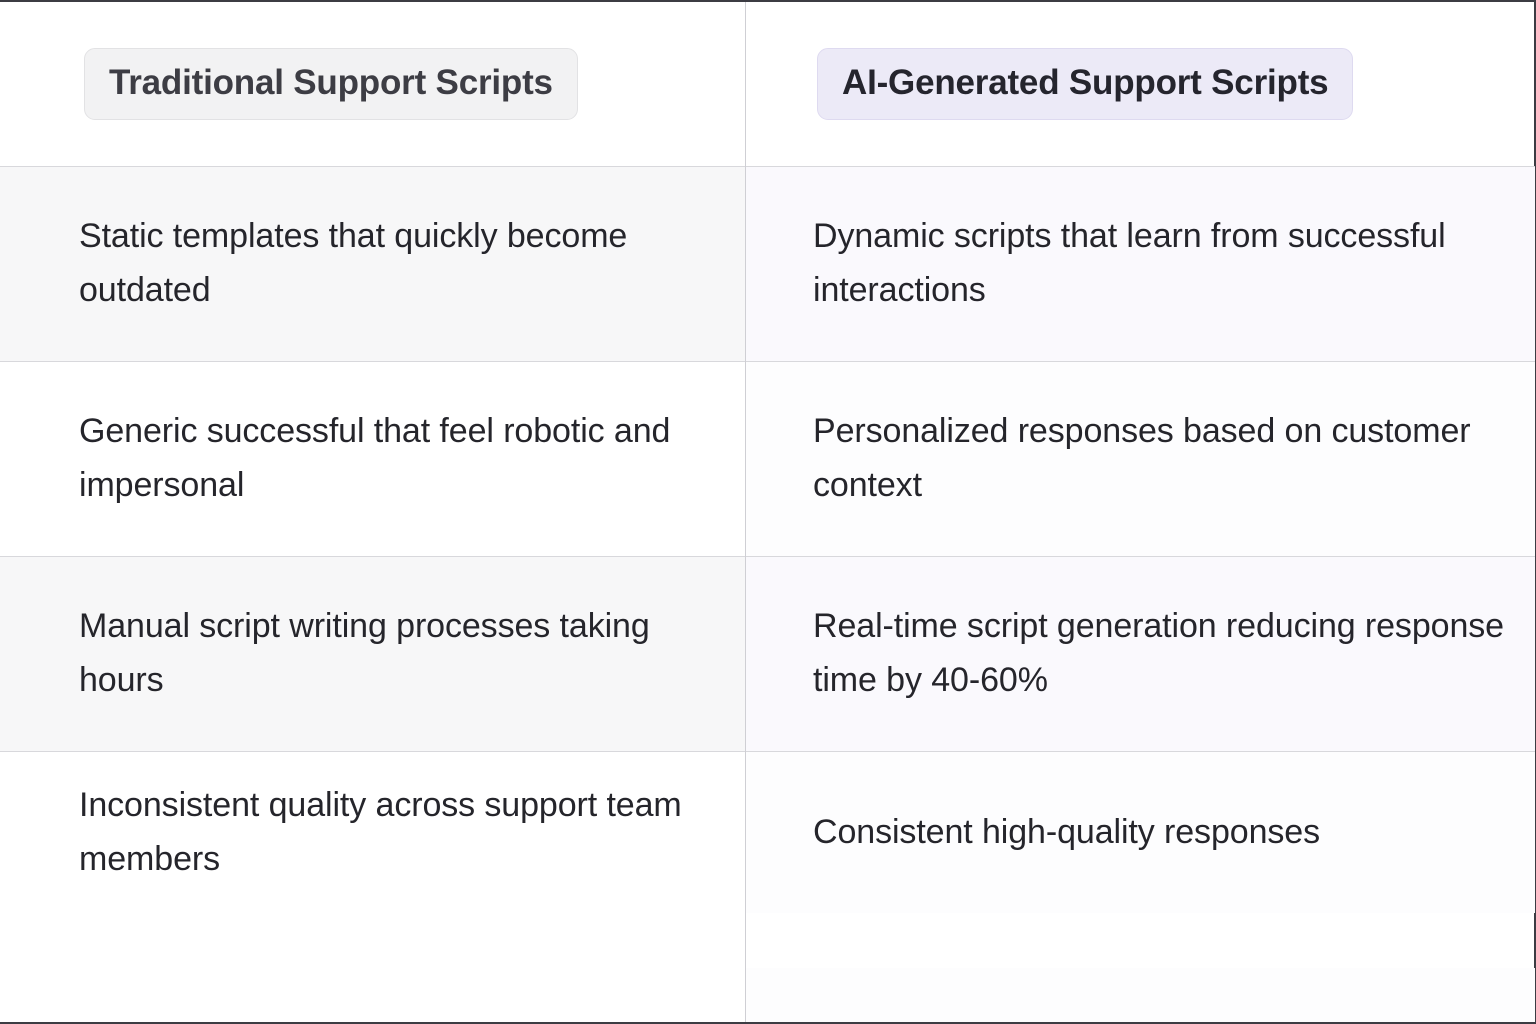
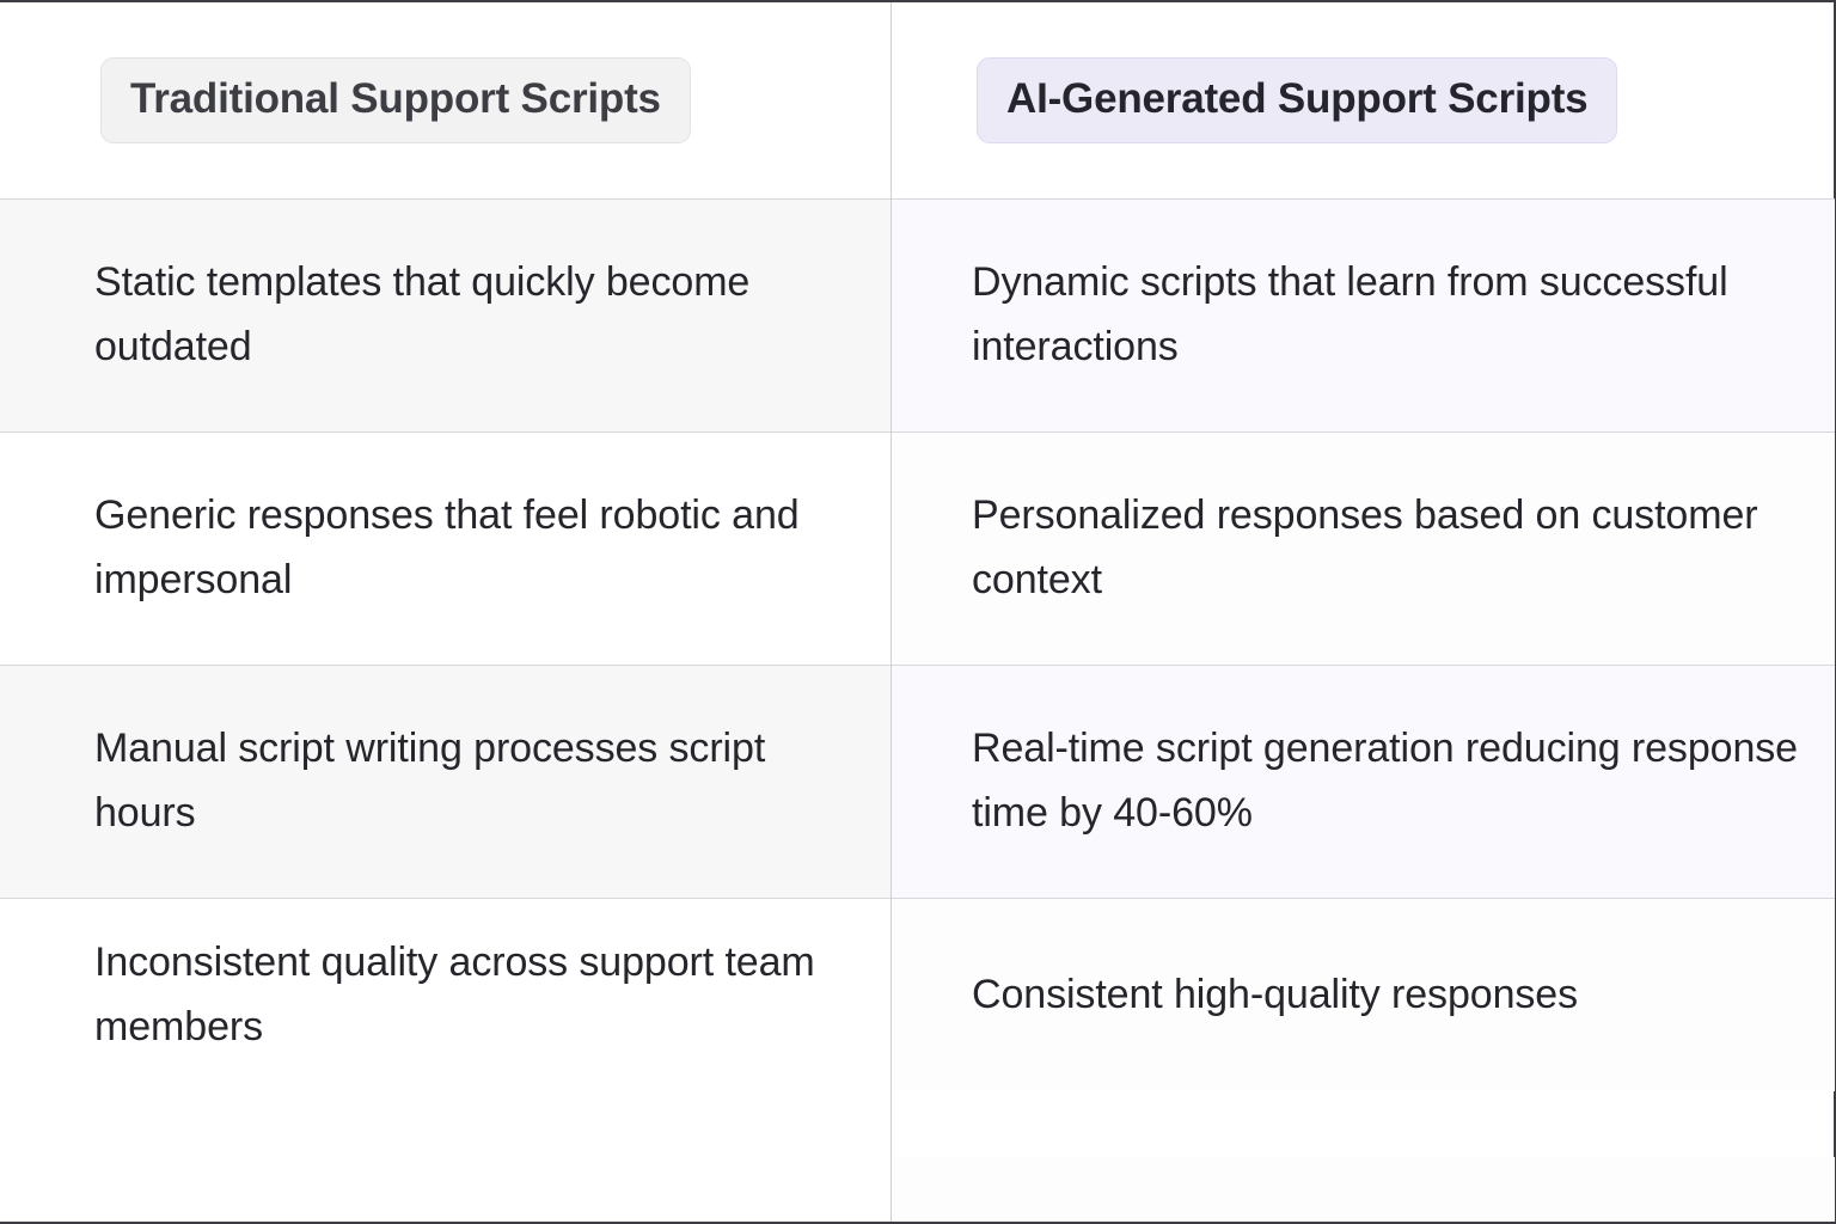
  Traditional Support Scripts
  AI-Generated Support Scripts
  Static templates that quickly become outdated
  Dynamic scripts that learn from successful interactions
- Generic successful that feel robotic and impersonal
+ Generic responses that feel robotic and impersonal
  Personalized responses based on customer context
- Manual script writing processes taking hours
+ Manual script writing processes script hours
  Real-time script generation reducing response time by 40-60%
  Inconsistent quality across support team members
  Consistent high-quality responses
